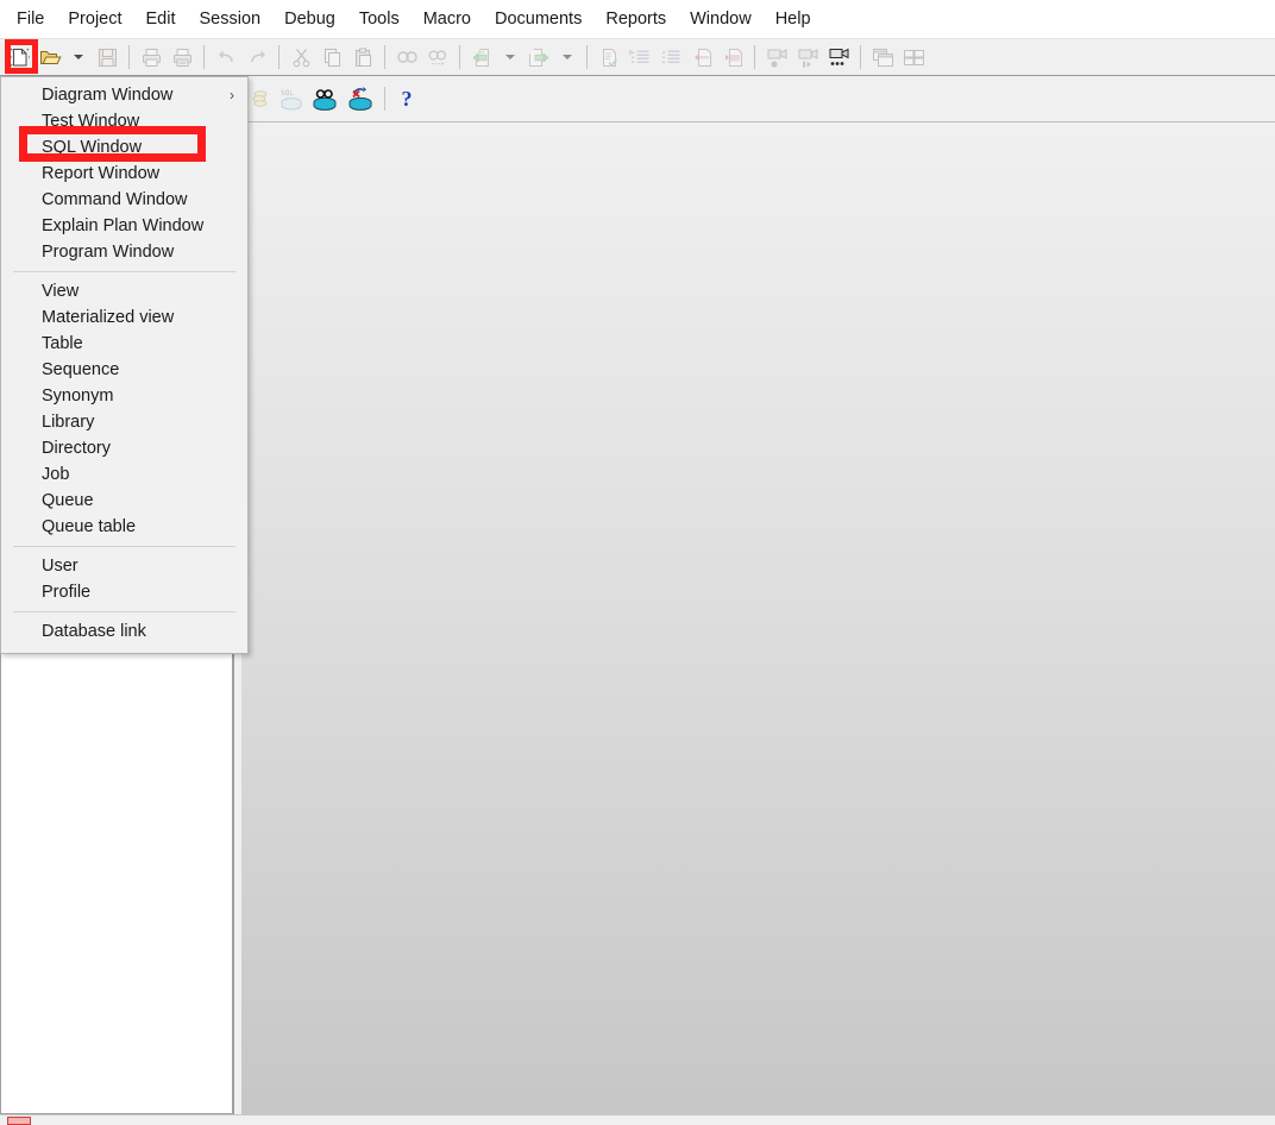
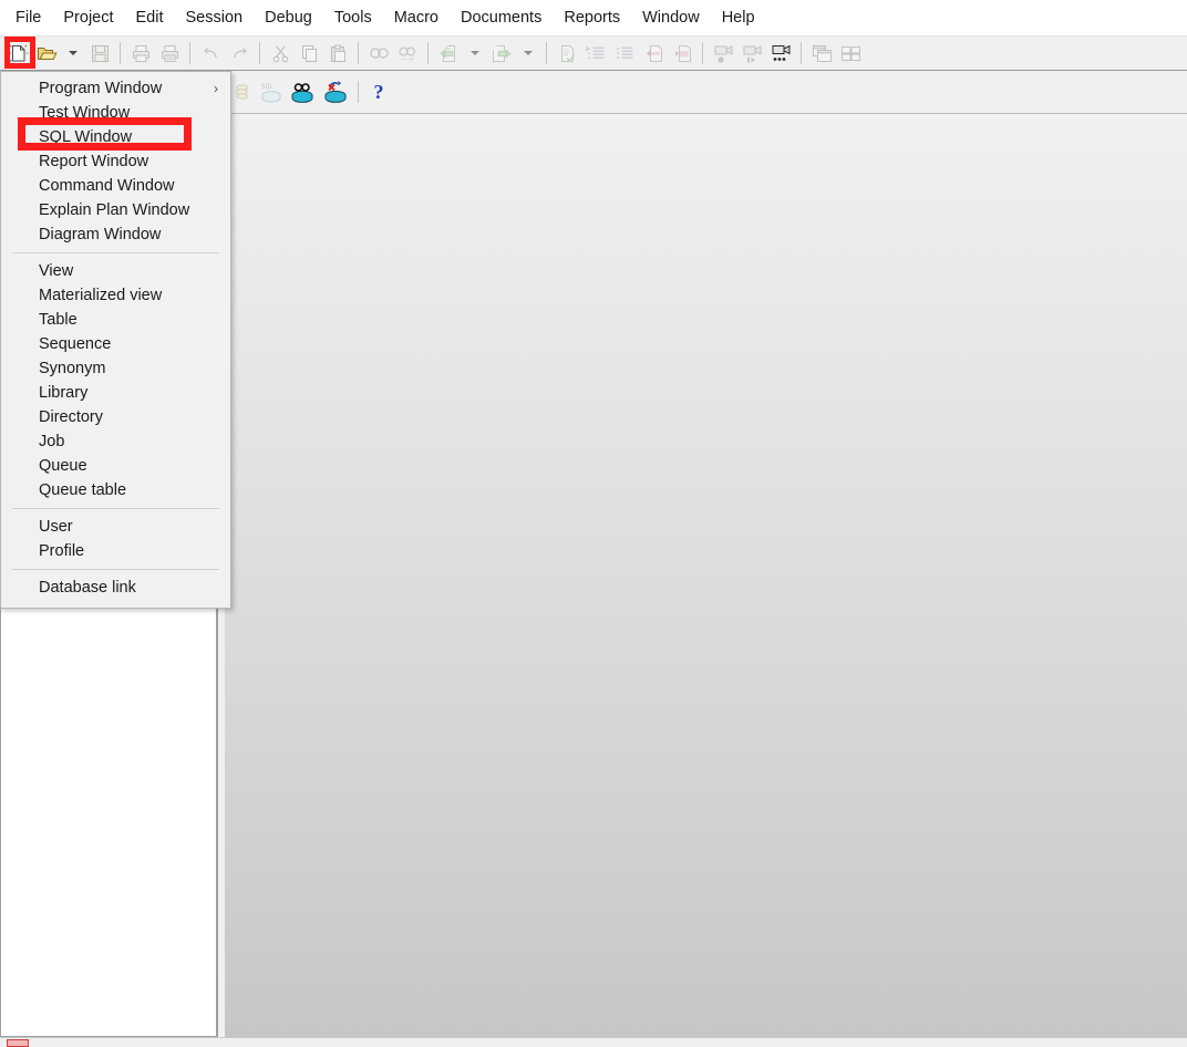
  File
  Project
  Edit
  Session
  Debug
  Tools
  Macro
  Documents
  Reports
  Window
  Help
  ?
- Diagram Window
+ Program Window
  ›
  Test Window
  SQL Window
  Report Window
  Command Window
  Explain Plan Window
- Program Window
+ Diagram Window
  View
  Materialized view
  Table
  Sequence
  Synonym
  Library
  Directory
  Job
  Queue
  Queue table
  User
  Profile
  Database link
